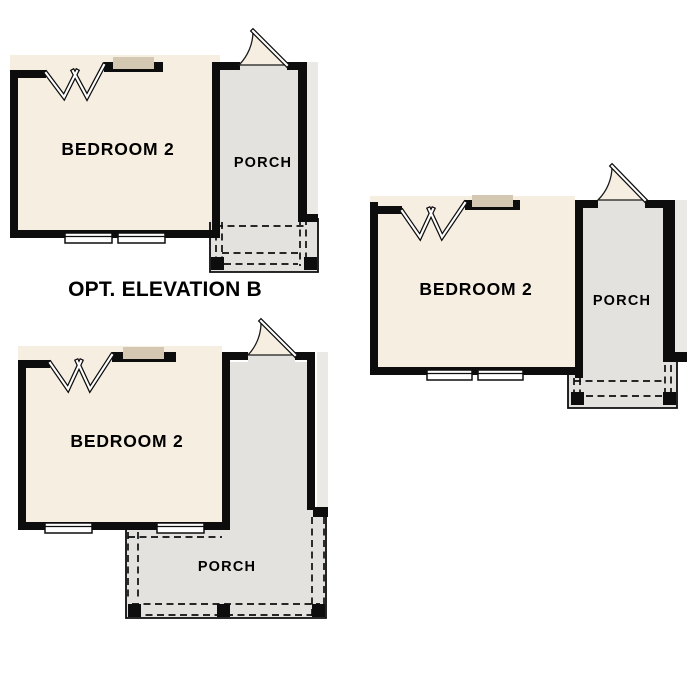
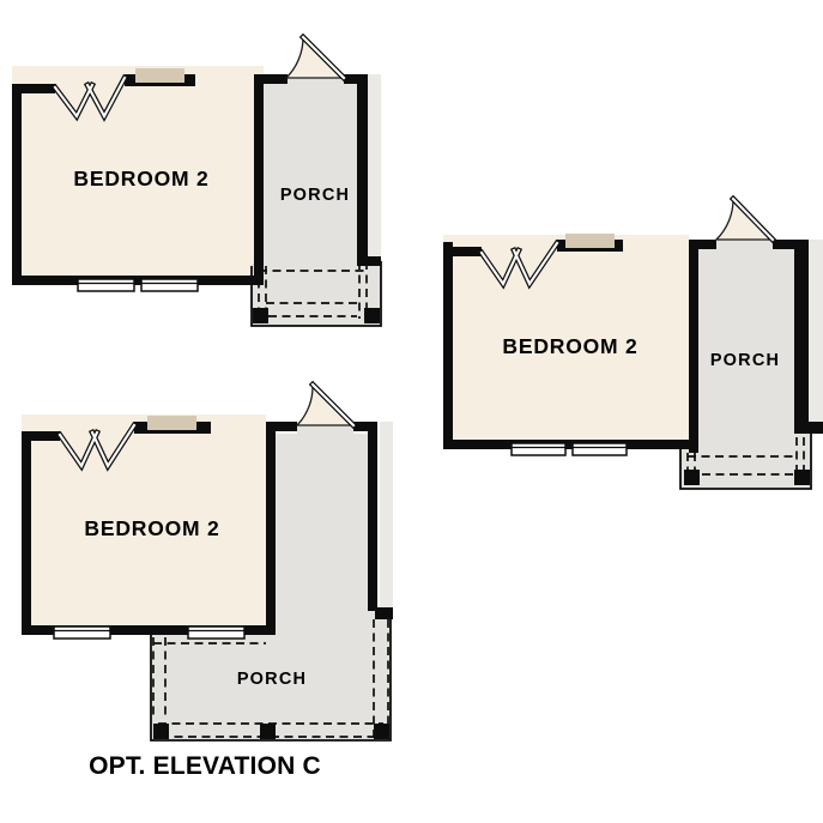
  BEDROOM 2
  PORCH
- OPT. ELEVATION B
  BEDROOM 2
  PORCH
+ OPT. ELEVATION C
  BEDROOM 2
  PORCH
